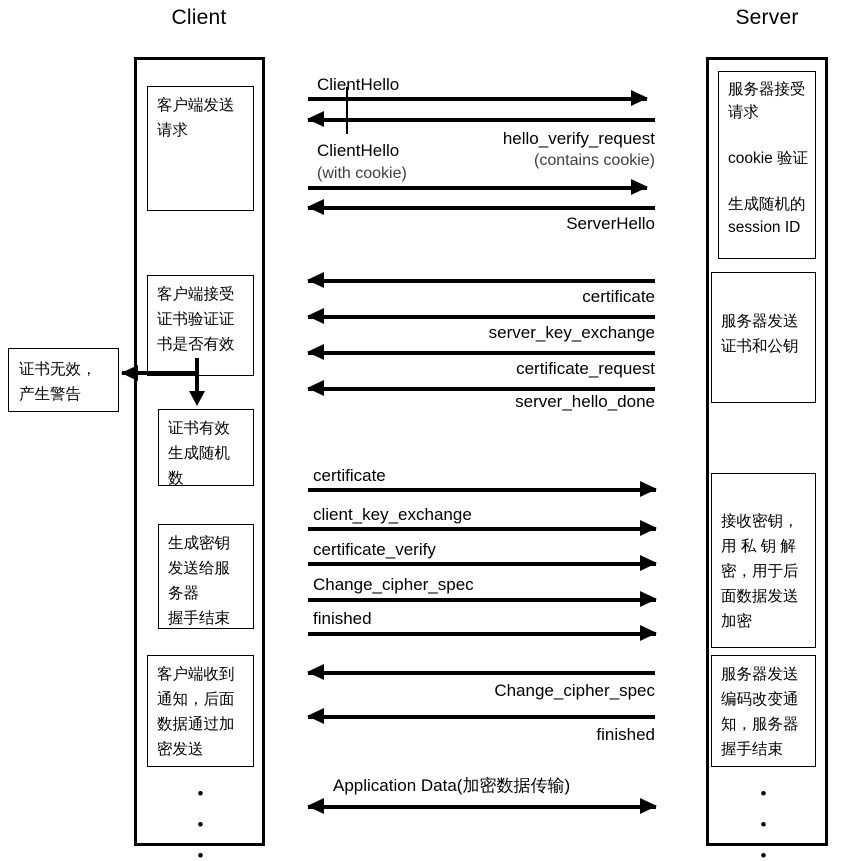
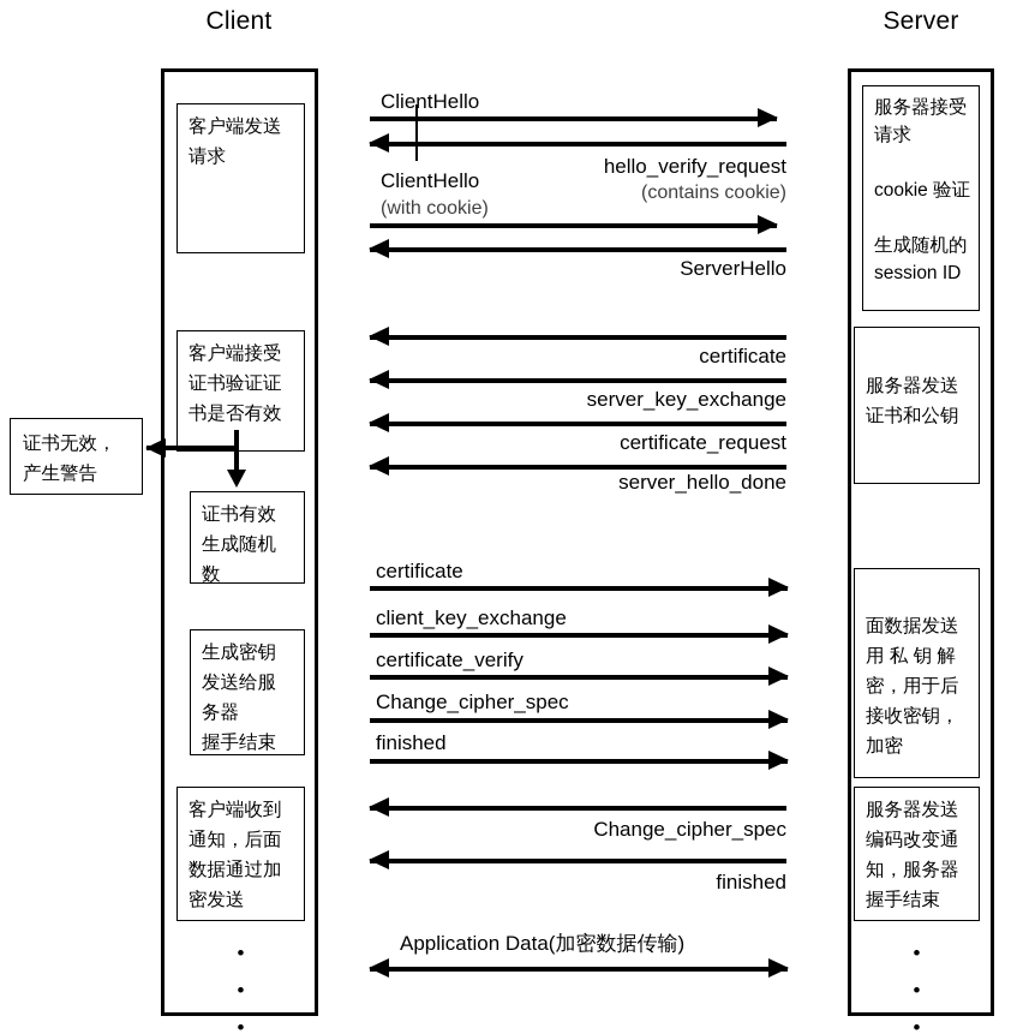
  Client
  Server
  客户端发送
  请求
  客户端接受
  证书验证证
  书是否有效
  证书有效
  生成随机
  数
  生成密钥
  发送给服
  务器
  握手结束
  客户端收到
  通知，后面
  数据通过加
  密发送
  •
  •
  •
  服务器接受
  请求
  cookie 验证
  生成随机的
  session ID
  服务器发送
  证书和公钥
- 接收密钥，
+ 面数据发送
  用 私 钥 解
  密，用于后
- 面数据发送
+ 接收密钥，
  加密
  服务器发送
  编码改变通
  知，服务器
  握手结束
  •
  •
  •
  证书无效，
  产生警告
  ClientHello
  hello_verify_request
  (contains cookie)
  ClientHello
  (with cookie)
  ServerHello
  certificate
  server_key_exchange
  certificate_request
  server_hello_done
  certificate
  client_key_exchange
  certificate_verify
  Change_cipher_spec
  finished
  Change_cipher_spec
  finished
  Application Data(加密数据传输)
